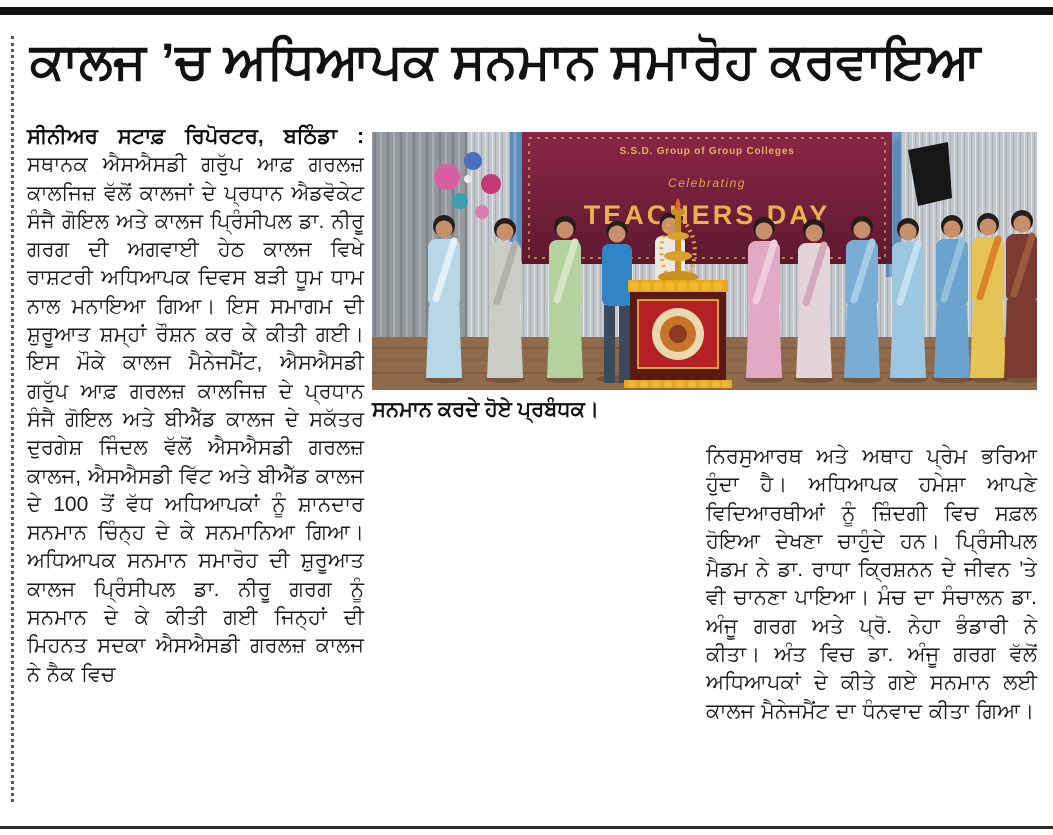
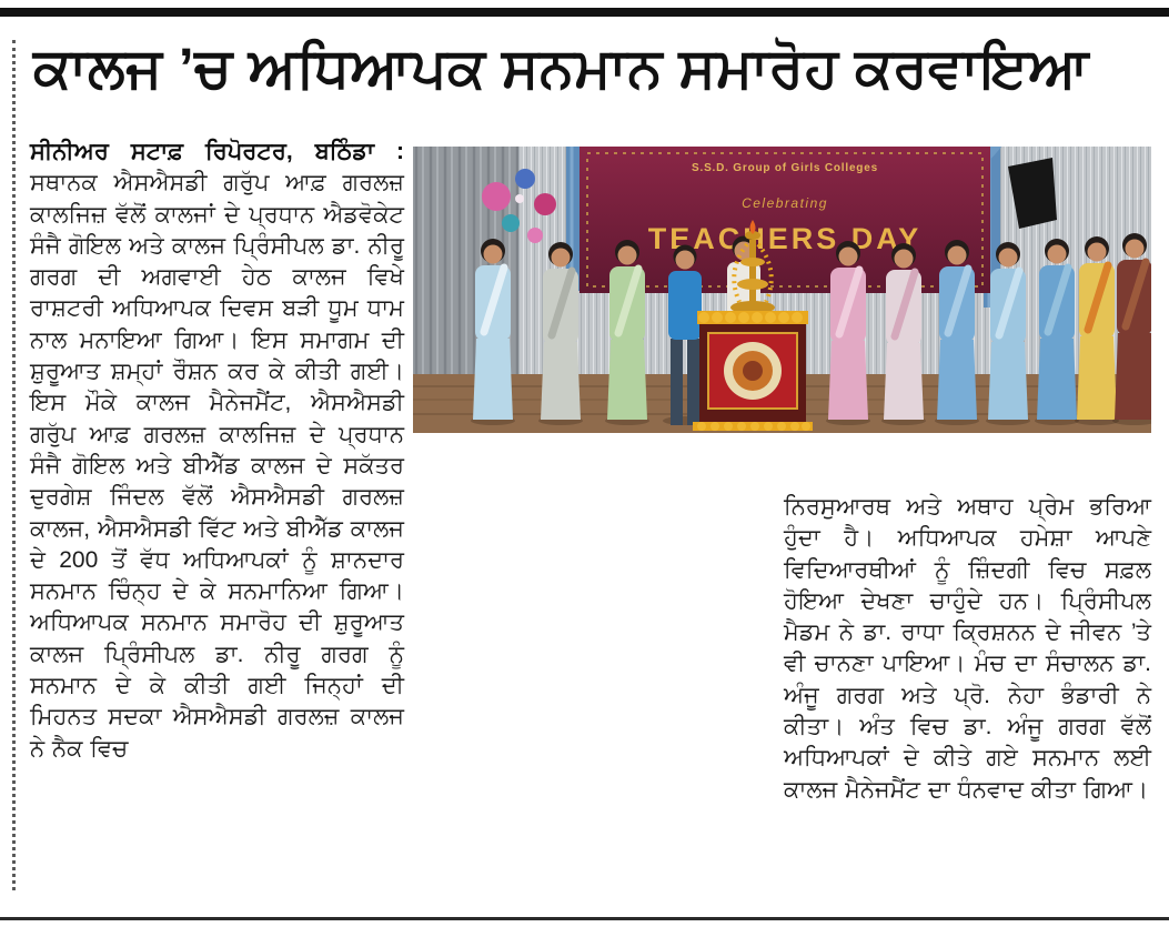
  ਕਾਲਜ ’ਚ ਅਧਿਆਪਕ ਸਨਮਾਨ ਸਮਾਰੋਹ ਕਰਵਾਇਆ
- ਸੀਨੀਅਰ ਸਟਾਫ਼ ਰਿਪੋਰਟਰ, ਬਠਿੰਡਾ : ਸਥਾਨਕ ਐਸਐਸਡੀ ਗਰੁੱਪ ਆਫ਼ ਗਰਲਜ਼ ਕਾਲਜਿਜ਼ ਵੱਲੋਂ ਕਾਲਜਾਂ ਦੇ ਪ੍ਰਧਾਨ ਐਡਵੋਕੇਟ ਸੰਜੈ ਗੋਇਲ ਅਤੇ ਕਾਲਜ ਪ੍ਰਿੰਸੀਪਲ ਡਾ. ਨੀਰੂ ਗਰਗ ਦੀ ਅਗਵਾਈ ਹੇਠ ਕਾਲਜ ਵਿਖੇ ਰਾਸ਼ਟਰੀ ਅਧਿਆਪਕ ਦਿਵਸ ਬੜੀ ਧੂਮ ਧਾਮ ਨਾਲ ਮਨਾਇਆ ਗਿਆ। ਇਸ ਸਮਾਗਮ ਦੀ ਸ਼ੁਰੂਆਤ ਸ਼ਮ੍ਹਾਂ ਰੌਸ਼ਨ ਕਰ ਕੇ ਕੀਤੀ ਗਈ। ਇਸ ਮੌਕੇ ਕਾਲਜ ਮੈਨੇਜਮੈਂਟ, ਐਸਐਸਡੀ ਗਰੁੱਪ ਆਫ਼ ਗਰਲਜ਼ ਕਾਲਜਿਜ਼ ਦੇ ਪ੍ਰਧਾਨ ਸੰਜੈ ਗੋਇਲ ਅਤੇ ਬੀਐੱਡ ਕਾਲਜ ਦੇ ਸਕੱਤਰ ਦੁਰਗੇਸ਼ ਜਿੰਦਲ ਵੱਲੋਂ ਐਸਐਸਡੀ ਗਰਲਜ਼ ਕਾਲਜ, ਐਸਐਸਡੀ ਵਿੱਟ ਅਤੇ ਬੀਐੱਡ ਕਾਲਜ ਦੇ 100 ਤੋਂ ਵੱਧ ਅਧਿਆਪਕਾਂ ਨੂੰ ਸ਼ਾਨਦਾਰ ਸਨਮਾਨ ਚਿੰਨ੍ਹ ਦੇ ਕੇ ਸਨਮਾਨਿਆ ਗਿਆ। ਅਧਿਆਪਕ ਸਨਮਾਨ ਸਮਾਰੋਹ ਦੀ ਸ਼ੁਰੂਆਤ ਕਾਲਜ ਪ੍ਰਿੰਸੀਪਲ ਡਾ. ਨੀਰੂ ਗਰਗ ਨੂੰ ਸਨਮਾਨ ਦੇ ਕੇ ਕੀਤੀ ਗਈ ਜਿਨ੍ਹਾਂ ਦੀ ਮਿਹਨਤ ਸਦਕਾ ਐਸਐਸਡੀ ਗਰਲਜ਼ ਕਾਲਜ ਨੇ ਨੈਕ ਵਿਚ
+ ਸੀਨੀਅਰ ਸਟਾਫ਼ ਰਿਪੋਰਟਰ, ਬਠਿੰਡਾ : ਸਥਾਨਕ ਐਸਐਸਡੀ ਗਰੁੱਪ ਆਫ਼ ਗਰਲਜ਼ ਕਾਲਜਿਜ਼ ਵੱਲੋਂ ਕਾਲਜਾਂ ਦੇ ਪ੍ਰਧਾਨ ਐਡਵੋਕੇਟ ਸੰਜੈ ਗੋਇਲ ਅਤੇ ਕਾਲਜ ਪ੍ਰਿੰਸੀਪਲ ਡਾ. ਨੀਰੂ ਗਰਗ ਦੀ ਅਗਵਾਈ ਹੇਠ ਕਾਲਜ ਵਿਖੇ ਰਾਸ਼ਟਰੀ ਅਧਿਆਪਕ ਦਿਵਸ ਬੜੀ ਧੂਮ ਧਾਮ ਨਾਲ ਮਨਾਇਆ ਗਿਆ। ਇਸ ਸਮਾਗਮ ਦੀ ਸ਼ੁਰੂਆਤ ਸ਼ਮ੍ਹਾਂ ਰੌਸ਼ਨ ਕਰ ਕੇ ਕੀਤੀ ਗਈ। ਇਸ ਮੌਕੇ ਕਾਲਜ ਮੈਨੇਜਮੈਂਟ, ਐਸਐਸਡੀ ਗਰੁੱਪ ਆਫ਼ ਗਰਲਜ਼ ਕਾਲਜਿਜ਼ ਦੇ ਪ੍ਰਧਾਨ ਸੰਜੈ ਗੋਇਲ ਅਤੇ ਬੀਐੱਡ ਕਾਲਜ ਦੇ ਸਕੱਤਰ ਦੁਰਗੇਸ਼ ਜਿੰਦਲ ਵੱਲੋਂ ਐਸਐਸਡੀ ਗਰਲਜ਼ ਕਾਲਜ, ਐਸਐਸਡੀ ਵਿੱਟ ਅਤੇ ਬੀਐੱਡ ਕਾਲਜ ਦੇ 200 ਤੋਂ ਵੱਧ ਅਧਿਆਪਕਾਂ ਨੂੰ ਸ਼ਾਨਦਾਰ ਸਨਮਾਨ ਚਿੰਨ੍ਹ ਦੇ ਕੇ ਸਨਮਾਨਿਆ ਗਿਆ। ਅਧਿਆਪਕ ਸਨਮਾਨ ਸਮਾਰੋਹ ਦੀ ਸ਼ੁਰੂਆਤ ਕਾਲਜ ਪ੍ਰਿੰਸੀਪਲ ਡਾ. ਨੀਰੂ ਗਰਗ ਨੂੰ ਸਨਮਾਨ ਦੇ ਕੇ ਕੀਤੀ ਗਈ ਜਿਨ੍ਹਾਂ ਦੀ ਮਿਹਨਤ ਸਦਕਾ ਐਸਐਸਡੀ ਗਰਲਜ਼ ਕਾਲਜ ਨੇ ਨੈਕ ਵਿਚ
- S.S.D. Group of Group Colleges
+ S.S.D. Group of Girls Colleges
  Celebrating
  TEACERS DAY
- ਸਨਮਾਨ ਕਰਦੇ ਹੋਏ ਪ੍ਰਬੰਧਕ।
  ਨਿਰਸੁਆਰਥ ਅਤੇ ਅਥਾਹ ਪ੍ਰੇਮ ਭਰਿਆ ਹੁੰਦਾ ਹੈ। ਅਧਿਆਪਕ ਹਮੇਸ਼ਾ ਆਪਣੇ ਵਿਦਿਆਰਥੀਆਂ ਨੂੰ ਜ਼ਿੰਦਗੀ ਵਿਚ ਸਫ਼ਲ ਹੋਇਆ ਦੇਖਣਾ ਚਾਹੁੰਦੇ ਹਨ। ਪ੍ਰਿੰਸੀਪਲ ਮੈਡਮ ਨੇ ਡਾ. ਰਾਧਾ ਕ੍ਰਿਸ਼ਨਨ ਦੇ ਜੀਵਨ ’ਤੇ ਵੀ ਚਾਨਣਾ ਪਾਇਆ। ਮੰਚ ਦਾ ਸੰਚਾਲਨ ਡਾ. ਅੰਜੂ ਗਰਗ ਅਤੇ ਪ੍ਰੋ. ਨੇਹਾ ਭੰਡਾਰੀ ਨੇ ਕੀਤਾ। ਅੰਤ ਵਿਚ ਡਾ. ਅੰਜੂ ਗਰਗ ਵੱਲੋਂ ਅਧਿਆਪਕਾਂ ਦੇ ਕੀਤੇ ਗਏ ਸਨਮਾਨ ਲਈ ਕਾਲਜ ਮੈਨੇਜਮੈਂਟ ਦਾ ਧੰਨਵਾਦ ਕੀਤਾ ਗਿਆ।
